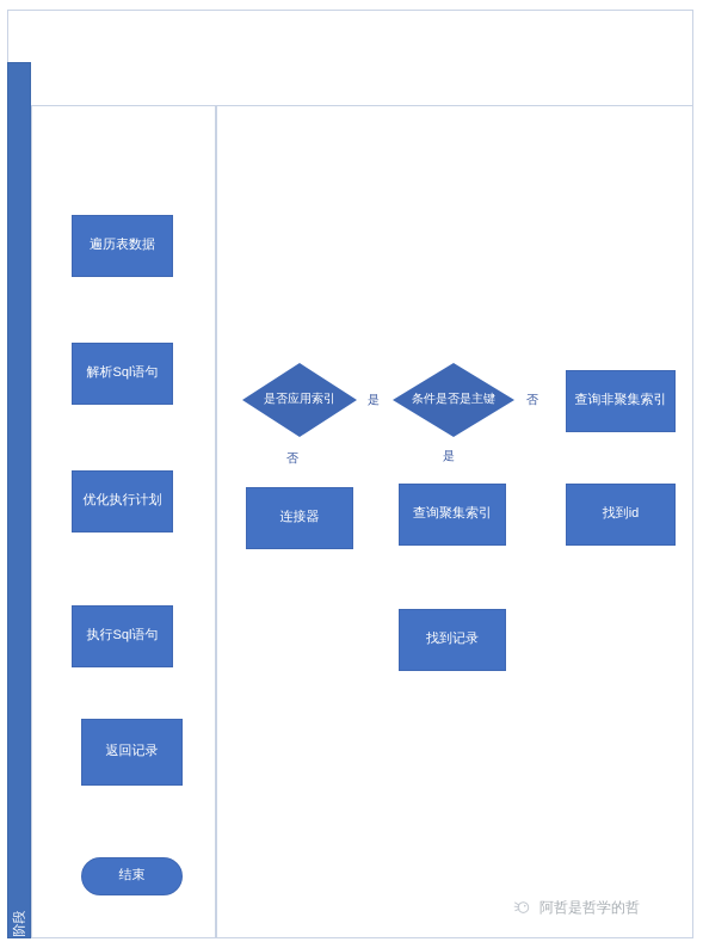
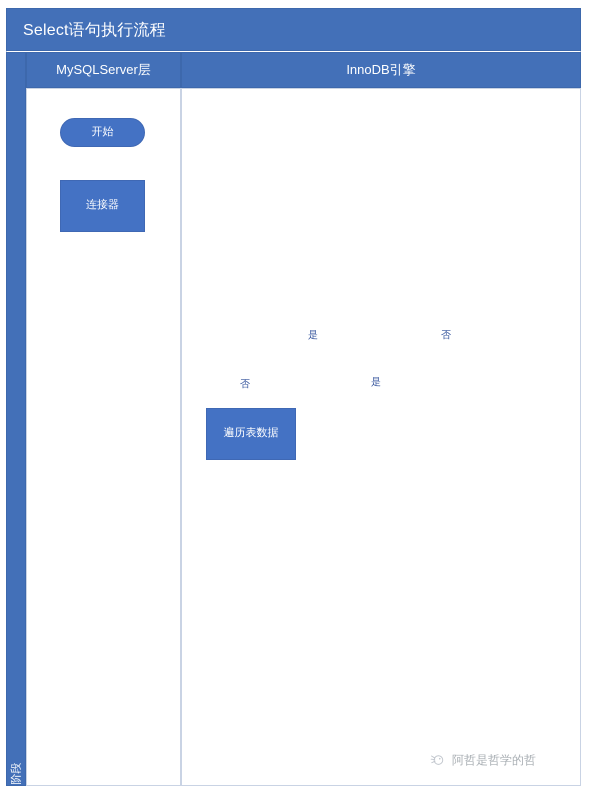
+ Select语句执行流程
+ MySQLServer层
+ InnoDB引擎
+ 开始
- 遍历表数据
+ 连接器
- 解析Sql语句
- 优化执行计划
- 执行Sql语句
- 返回记录
- 结束
- 是否应用索引
- 条件是否是主键
- 连接器
+ 遍历表数据
- 查询聚集索引
- 查询非聚集索引
- 找到id
- 找到记录
  是
  否
  否
  是
  阿哲是哲学的哲
